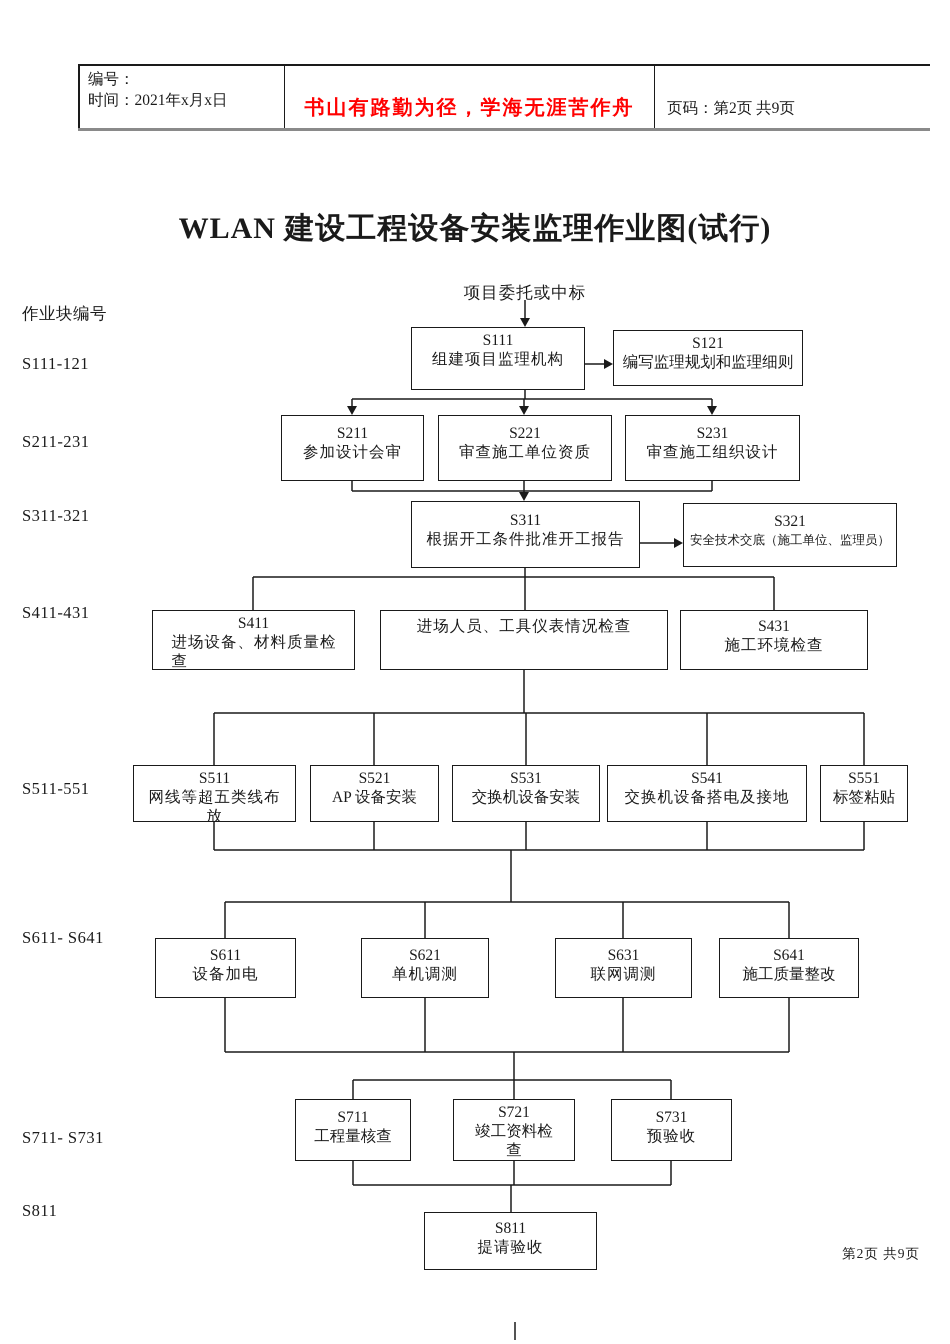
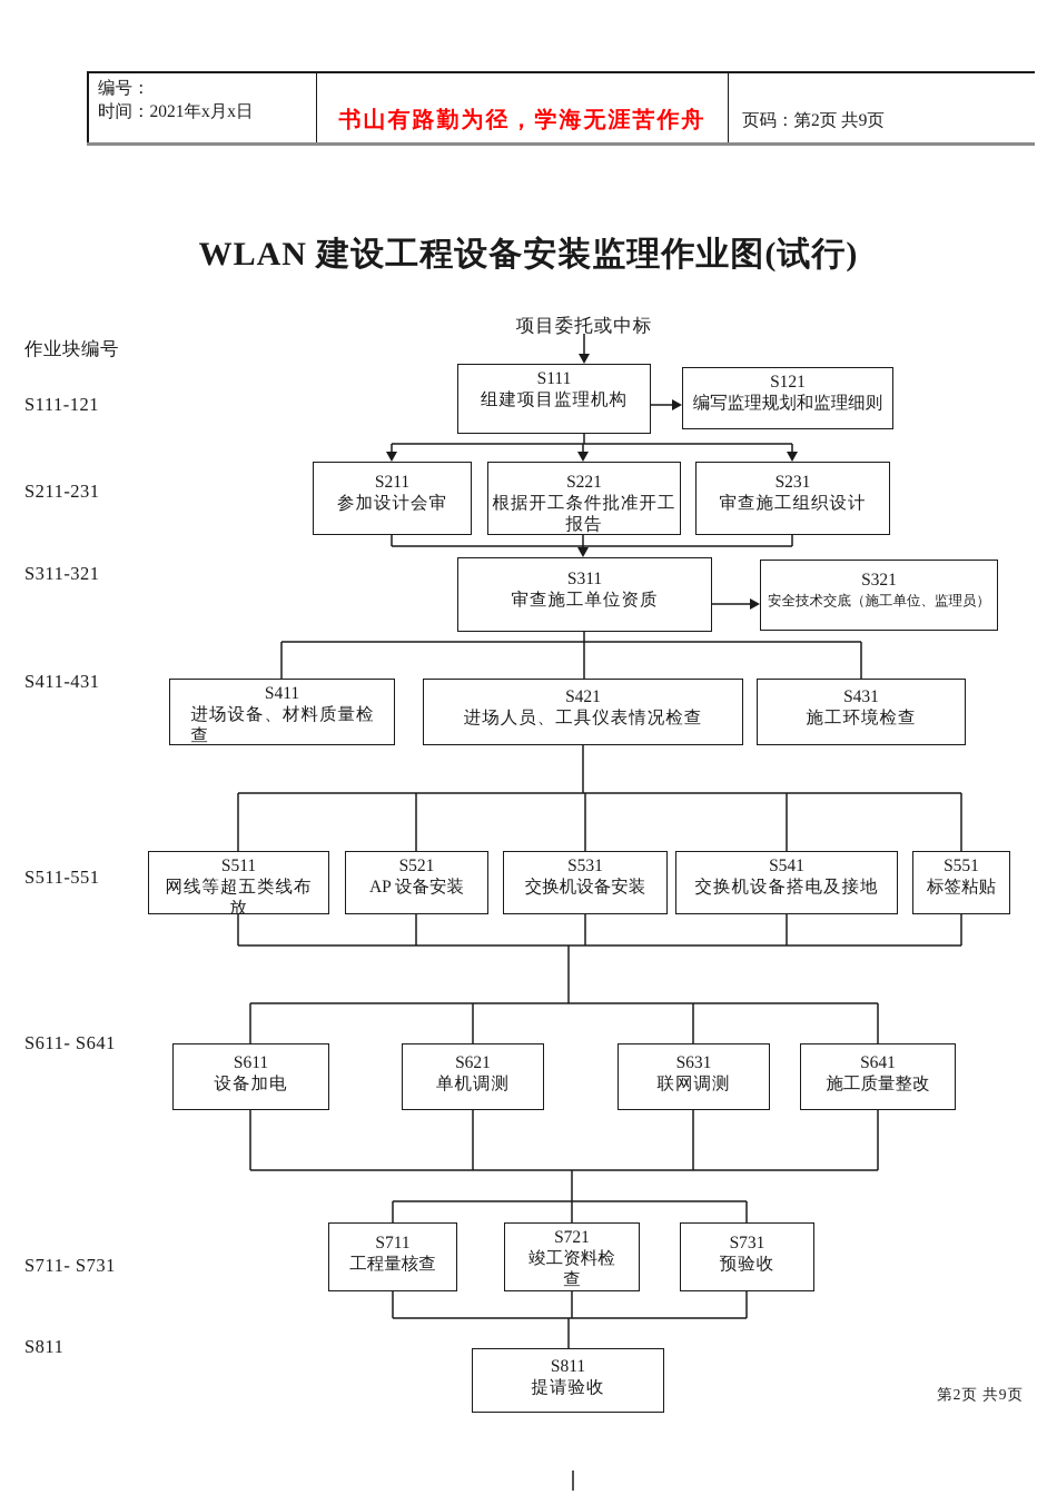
  编号：
  时间：2021年x月x日
  书山有路勤为径，学海无涯苦作舟
  页码：第2页 共9页
  WLAN 建设工程设备安装监理作业图(试行)
  项目委托或中标
  作业块编号
  S111-121
  S211-231
  S311-321
  S411-431
  S511-551
  S611- S641
  S711- S731
  S811
  S111
  组建项目监理机构
  S121
  编写监理规划和监理细则
  S211
  参加设计会审
  S221
- 审查施工单位资质
+ 根据开工条件批准开工报告
  S231
  审查施工组织设计
  S311
- 根据开工条件批准开工报告
+ 审查施工单位资质
  S321
  安全技术交底（施工单位、监理员）
  S411
  进场设备、材料质量检查
+ S421
  进场人员、工具仪表情况检查
  S431
  施工环境检查
  S511
  网线等超五类线布放
  S521
  AP 设备安装
  S531
  交换机设备安装
  S541
  交换机设备搭电及接地
  S551
  标签粘贴
  S611
  设备加电
  S621
  单机调测
  S631
  联网调测
  S641
  施工质量整改
  S711
  工程量核查
  S721
  竣工资料检查
  S731
  预验收
  S811
  提请验收
  第2页 共9页
